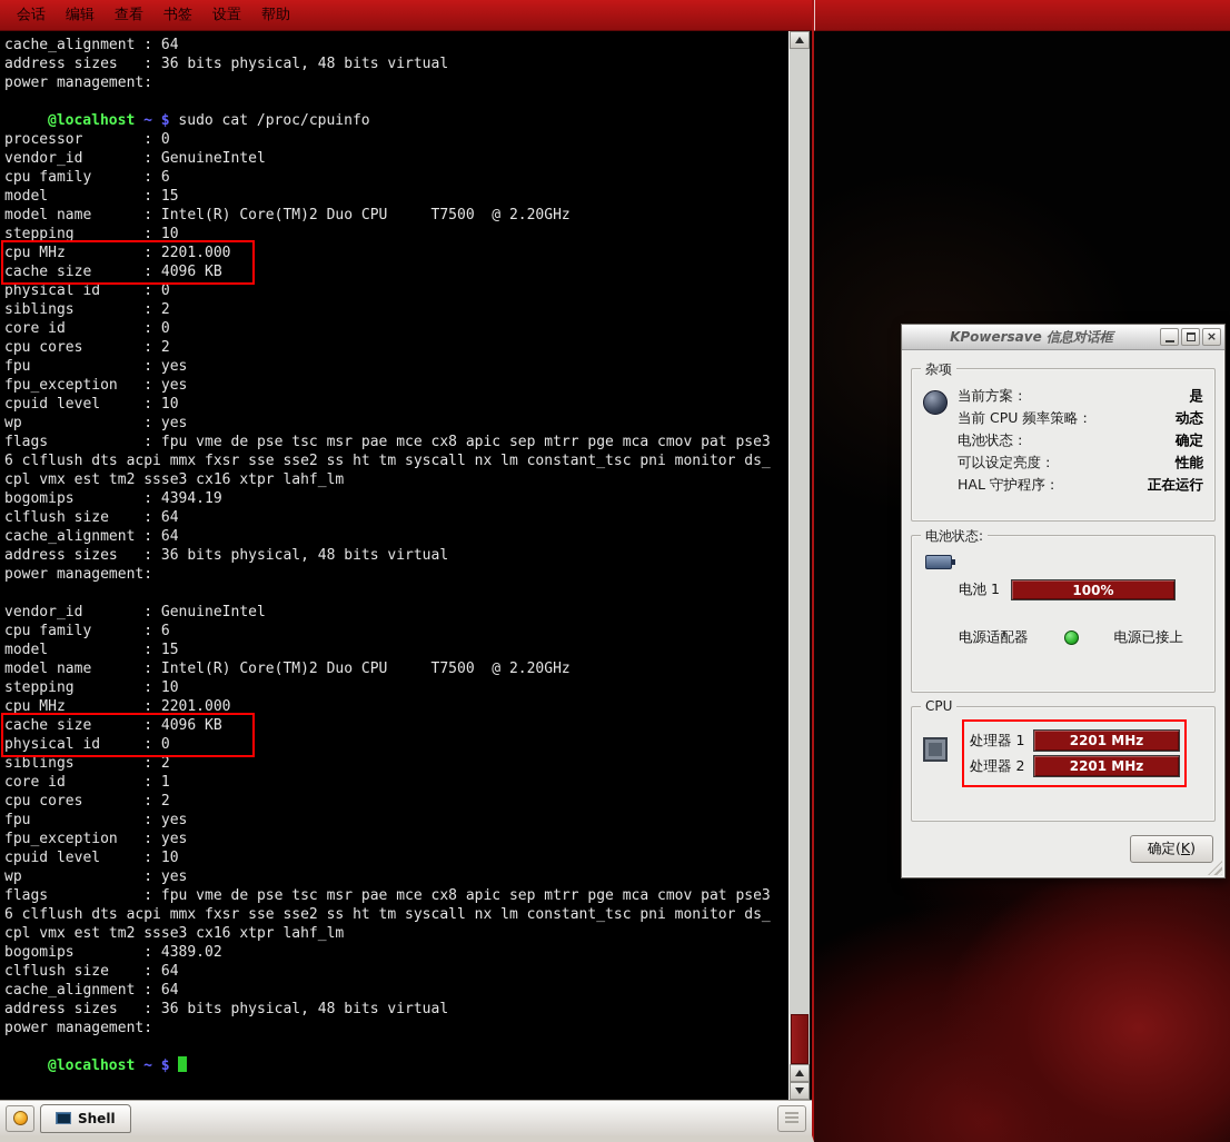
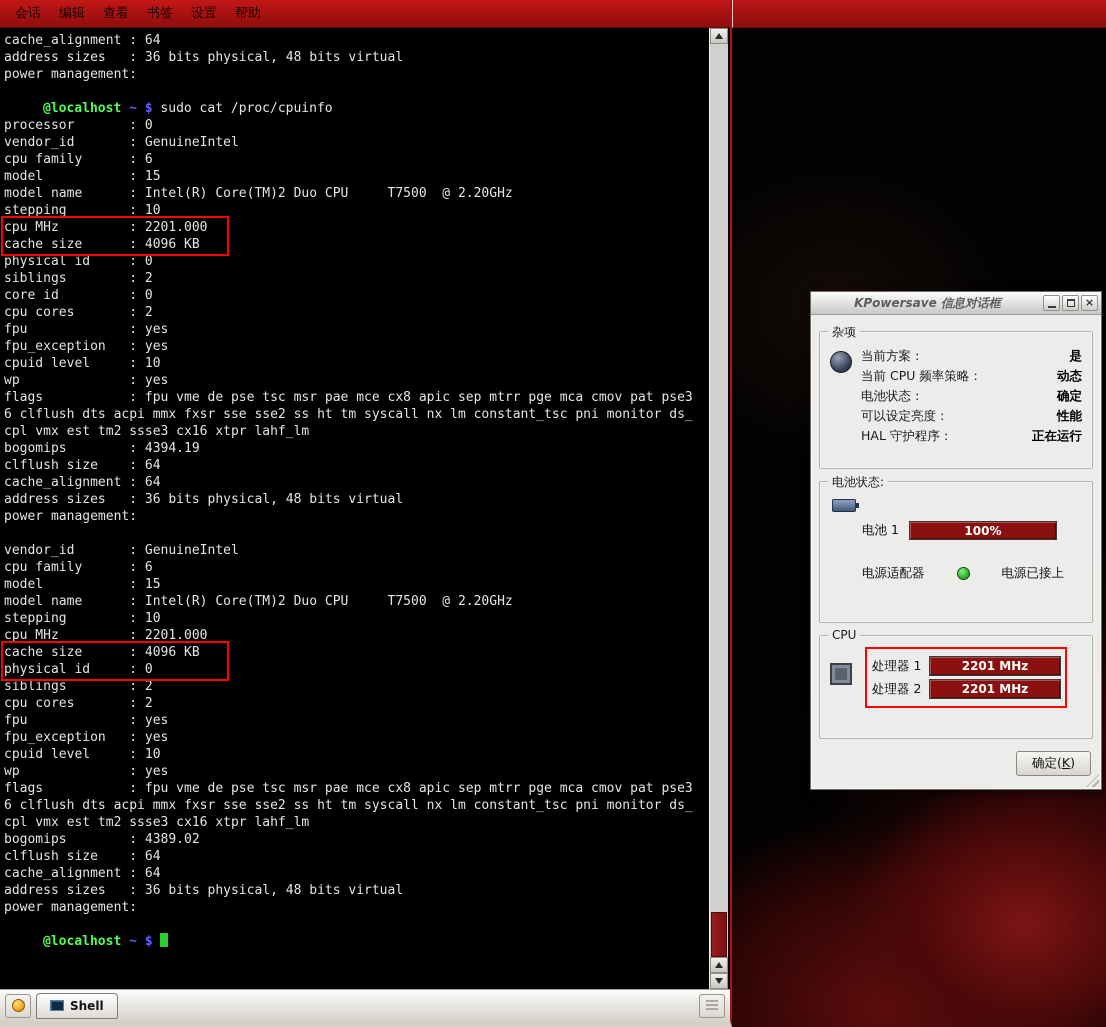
  会话
  编辑
  查看
  书签
  设置
  帮助
  cache_alignment : 64
  address sizes : 36 bits physical, 48 bits virtual
  power management:
  @localhost ~ $ sudo cat /proc/cpuinfo
  processor : 0
  vendor_id : GenuineIntel
  cpu family : 6
  model : 15
  model name : Intel(R) Core(TM)2 Duo CPU T7500 @ 2.20GHz
  stepping : 10
  cpu MHz : 2201.000
  cache size : 4096 KB
  physical id : 0
  siblings : 2
  core id : 0
  cpu cores : 2
  fpu : yes
  fpu_exception : yes
  cpuid level : 10
  wp : yes
  flags : fpu vme de pse tsc msr pae mce cx8 apic sep mtrr pge mca cmov pat pse3
  6 clflush dts acpi mmx fxsr sse sse2 ss ht tm syscall nx lm constant_tsc pni monitor ds_
  cpl vmx est tm2 ssse3 cx16 xtpr lahf_lm
  bogomips : 4394.19
  clflush size : 64
  cache_alignment : 64
  address sizes : 36 bits physical, 48 bits virtual
  power management:
  vendor_id : GenuineIntel
  cpu family : 6
  model : 15
  model name : Intel(R) Core(TM)2 Duo CPU T7500 @ 2.20GHz
  stepping : 10
  cpu MHz : 2201.000
  cache size : 4096 KB
  physical id : 0
  siblings : 2
- core id : 1
  cpu cores : 2
  fpu : yes
  fpu_exception : yes
  cpuid level : 10
  wp : yes
  flags : fpu vme de pse tsc msr pae mce cx8 apic sep mtrr pge mca cmov pat pse3
  6 clflush dts acpi mmx fxsr sse sse2 ss ht tm syscall nx lm constant_tsc pni monitor ds_
  cpl vmx est tm2 ssse3 cx16 xtpr lahf_lm
  bogomips : 4389.02
  clflush size : 64
  cache_alignment : 64
  address sizes : 36 bits physical, 48 bits virtual
  power management:
  @localhost ~ $
  Shell
  KPowersave 信息对话框
  ×
  杂项
  当前方案：
  是
  当前 CPU 频率策略：
  动态
  电池状态：
  确定
  可以设定亮度：
  性能
  HAL 守护程序：
  正在运行
  电池状态:
  电池 1
  100%
  电源适配器
  电源已接上
  CPU
  处理器 1
  2201 MHz
  处理器 2
  2201 MHz
  确定(K)
